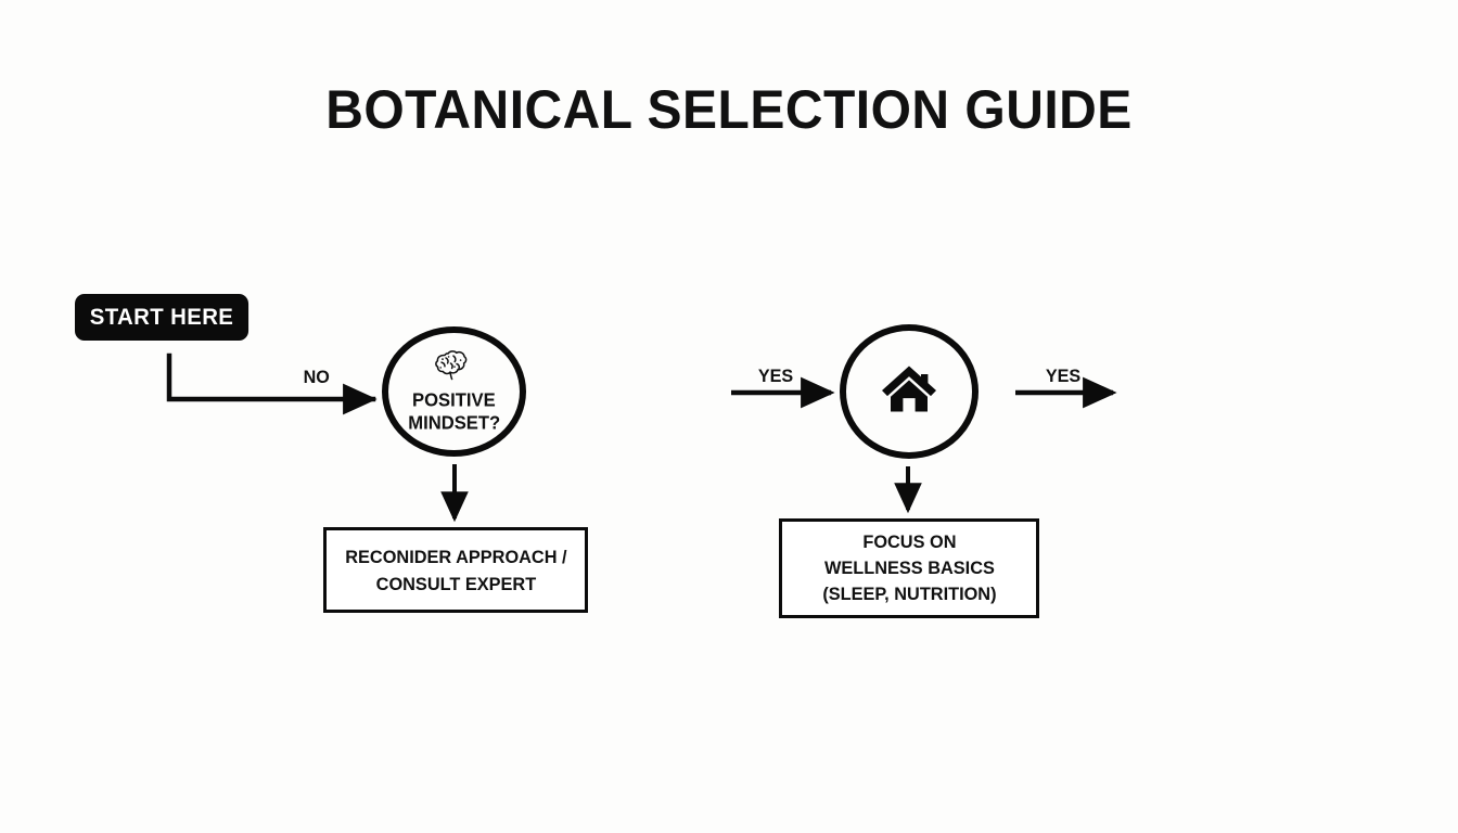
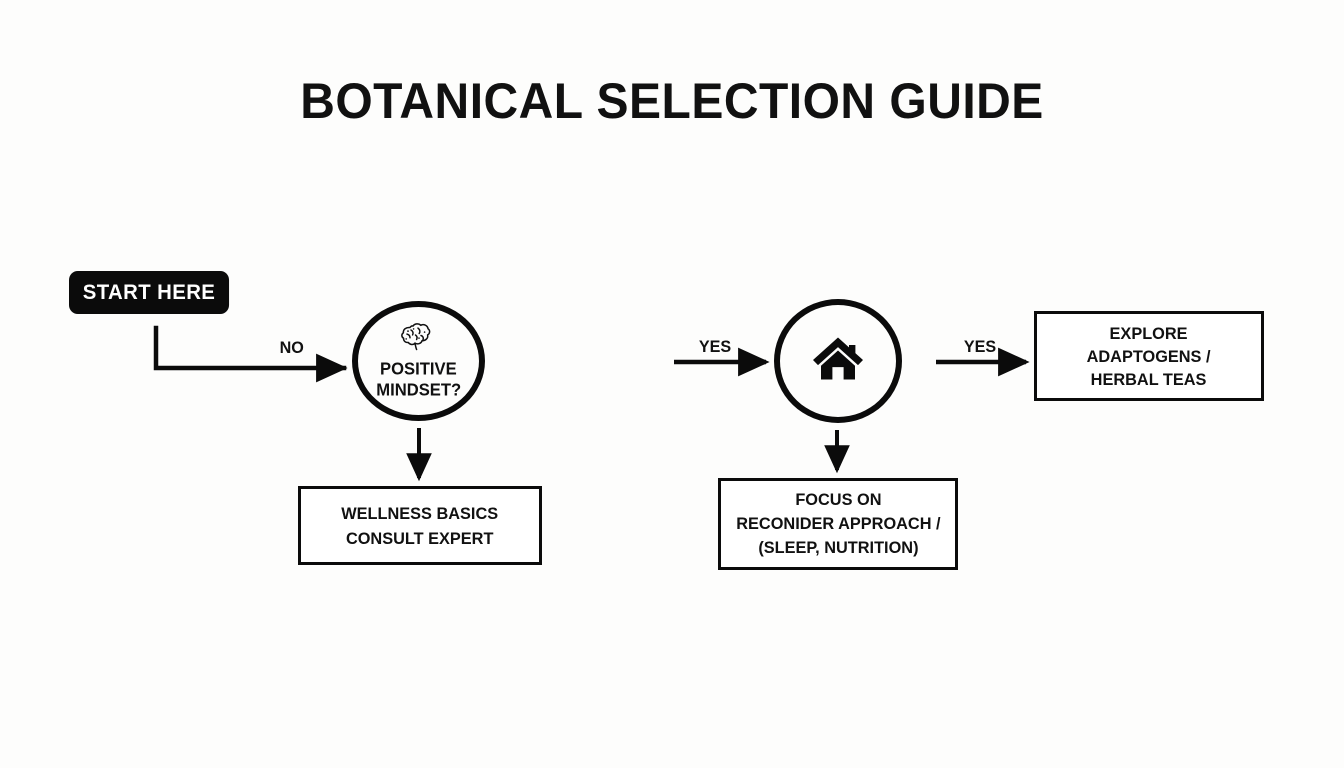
  BOTANICAL SELECTION GUIDE
  START HERE
  POSITIVE
  MINDSET?
  NO
  YES
  YES
+ EXPLORE
+ ADAPTOGENS /
+ HERBAL TEAS
- RECONIDER APPROACH /
+ WELLNESS BASICS
  CONSULT EXPERT
  FOCUS ON
- WELLNESS BASICS
+ RECONIDER APPROACH /
  (SLEEP, NUTRITION)
